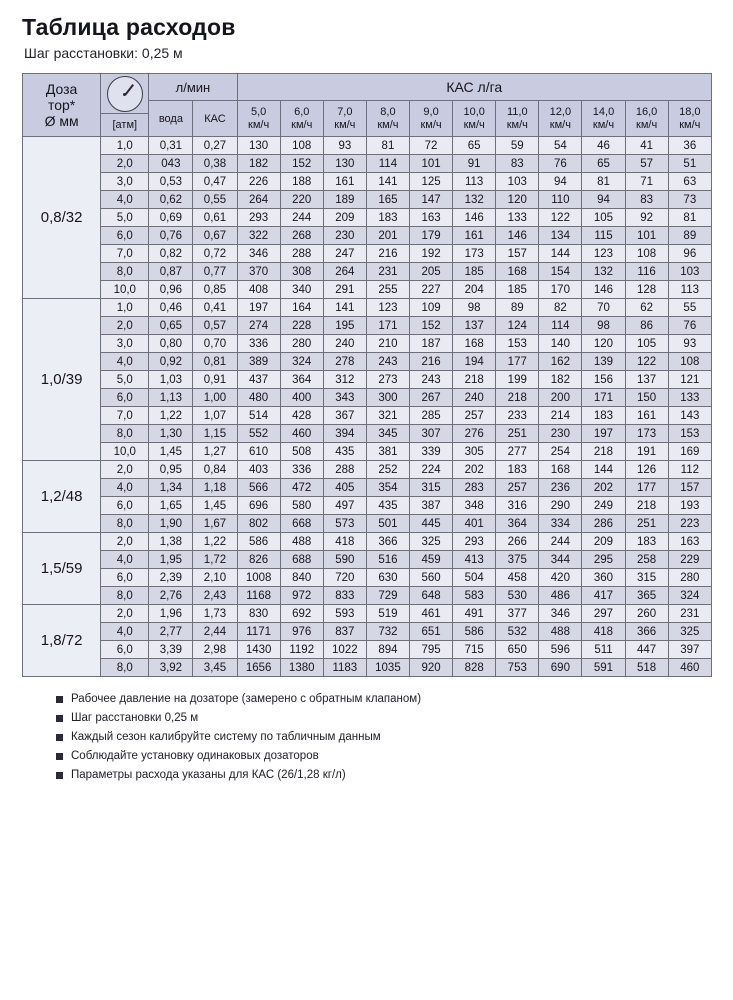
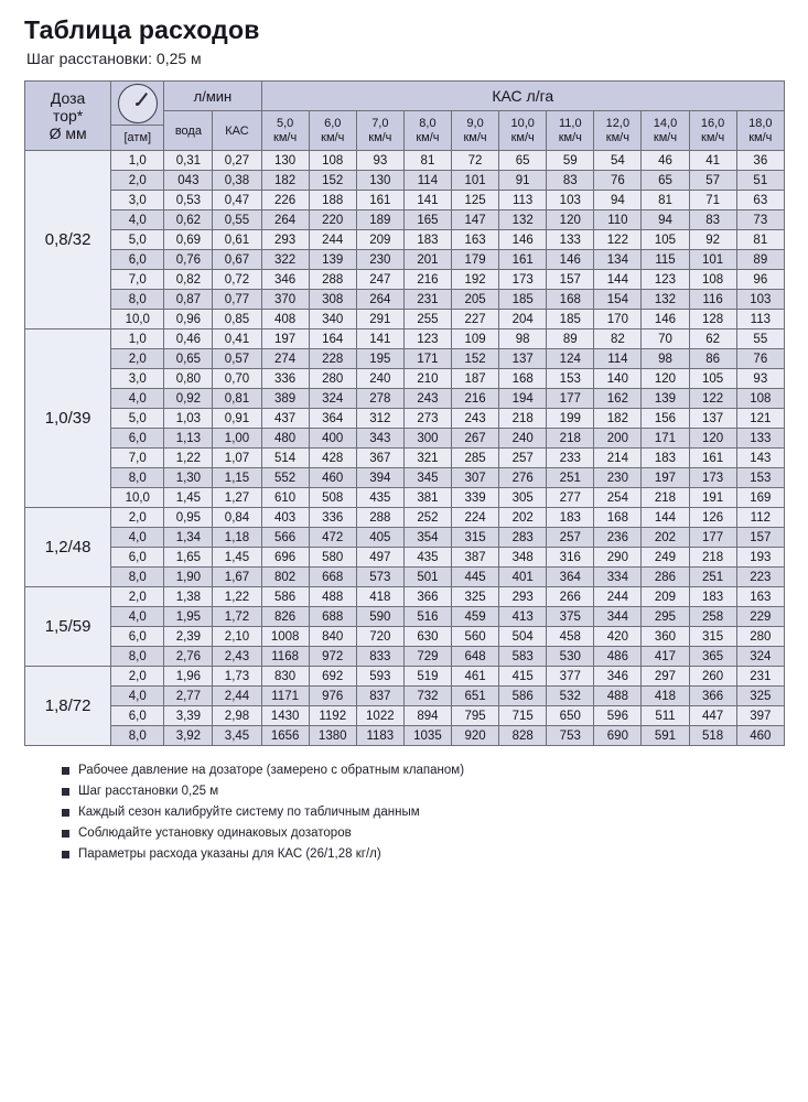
  Таблица расходов
  Шаг расстановки: 0,25 м
  Доза тор* Ø мм		л/мин	КАС л/га
  вода	КАС	5,0 км/ч	6,0 км/ч	7,0 км/ч	8,0 км/ч	9,0 км/ч	10,0 км/ч	11,0 км/ч	12,0 км/ч	14,0 км/ч	16,0 км/ч	18,0 км/ч
  [атм]
  0,8/32	1,0	0,31	0,27	130	108	93	81	72	65	59	54	46	41	36
  2,0	043	0,38	182	152	130	114	101	91	83	76	65	57	51
  3,0	0,53	0,47	226	188	161	141	125	113	103	94	81	71	63
  4,0	0,62	0,55	264	220	189	165	147	132	120	110	94	83	73
  5,0	0,69	0,61	293	244	209	183	163	146	133	122	105	92	81
- 6,0	0,76	0,67	322	268	230	201	179	161	146	134	115	101	89
+ 6,0	0,76	0,67	322	139	230	201	179	161	146	134	115	101	89
  7,0	0,82	0,72	346	288	247	216	192	173	157	144	123	108	96
  8,0	0,87	0,77	370	308	264	231	205	185	168	154	132	116	103
  10,0	0,96	0,85	408	340	291	255	227	204	185	170	146	128	113
  1,0/39	1,0	0,46	0,41	197	164	141	123	109	98	89	82	70	62	55
  2,0	0,65	0,57	274	228	195	171	152	137	124	114	98	86	76
  3,0	0,80	0,70	336	280	240	210	187	168	153	140	120	105	93
  4,0	0,92	0,81	389	324	278	243	216	194	177	162	139	122	108
  5,0	1,03	0,91	437	364	312	273	243	218	199	182	156	137	121
- 6,0	1,13	1,00	480	400	343	300	267	240	218	200	171	150	133
+ 6,0	1,13	1,00	480	400	343	300	267	240	218	200	171	120	133
  7,0	1,22	1,07	514	428	367	321	285	257	233	214	183	161	143
  8,0	1,30	1,15	552	460	394	345	307	276	251	230	197	173	153
  10,0	1,45	1,27	610	508	435	381	339	305	277	254	218	191	169
  1,2/48	2,0	0,95	0,84	403	336	288	252	224	202	183	168	144	126	112
  4,0	1,34	1,18	566	472	405	354	315	283	257	236	202	177	157
  6,0	1,65	1,45	696	580	497	435	387	348	316	290	249	218	193
  8,0	1,90	1,67	802	668	573	501	445	401	364	334	286	251	223
  1,5/59	2,0	1,38	1,22	586	488	418	366	325	293	266	244	209	183	163
  4,0	1,95	1,72	826	688	590	516	459	413	375	344	295	258	229
  6,0	2,39	2,10	1008	840	720	630	560	504	458	420	360	315	280
  8,0	2,76	2,43	1168	972	833	729	648	583	530	486	417	365	324
- 1,8/72	2,0	1,96	1,73	830	692	593	519	461	491	377	346	297	260	231
+ 1,8/72	2,0	1,96	1,73	830	692	593	519	461	415	377	346	297	260	231
  4,0	2,77	2,44	1171	976	837	732	651	586	532	488	418	366	325
  6,0	3,39	2,98	1430	1192	1022	894	795	715	650	596	511	447	397
  8,0	3,92	3,45	1656	1380	1183	1035	920	828	753	690	591	518	460
  Рабочее давление на дозаторе (замерено с обратным клапаном)
  Шаг расстановки 0,25 м
  Каждый сезон калибруйте систему по табличным данным
  Соблюдайте установку одинаковых дозаторов
  Параметры расхода указаны для КАС (26/1,28 кг/л)
